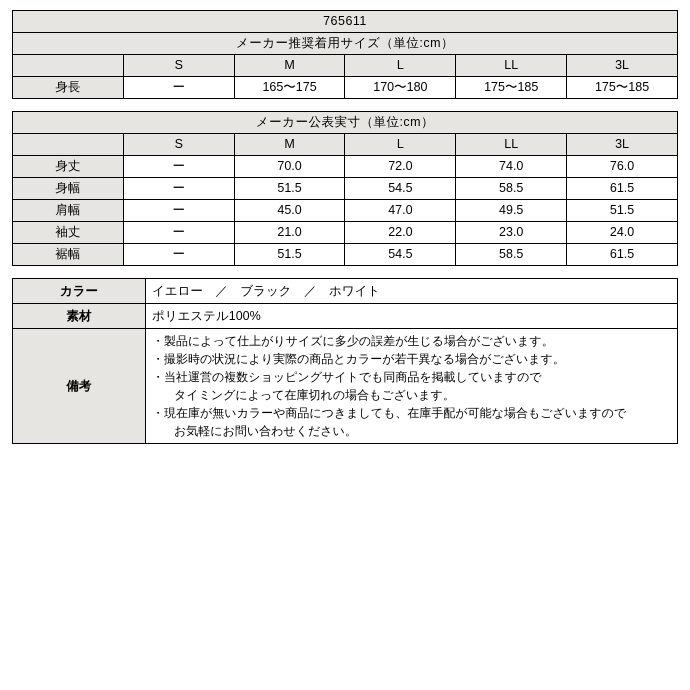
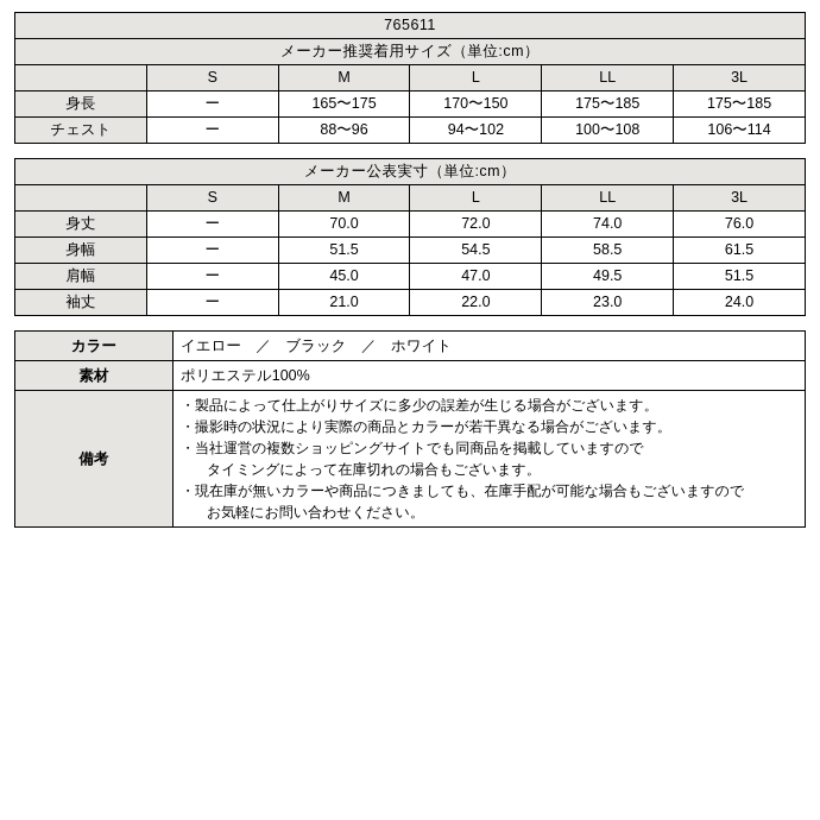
  765611
  メーカー推奨着用サイズ（単位:cm）
  	S	M	L	LL	3L
- 身長	ー	165〜175	170〜180	175〜185	175〜185
+ 身長	ー	165〜175	170〜150	175〜185	175〜185
+ チェスト	ー	88〜96	94〜102	100〜108	106〜114
  メーカー公表実寸（単位:cm）
  	S	M	L	LL	3L
  身丈	ー	70.0	72.0	74.0	76.0
  身幅	ー	51.5	54.5	58.5	61.5
  肩幅	ー	45.0	47.0	49.5	51.5
  袖丈	ー	21.0	22.0	23.0	24.0
- 裾幅	ー	51.5	54.5	58.5	61.5
  カラー	イエロー ／ ブラック ／ ホワイト
  素材	ポリエステル100%
  備考	・製品によって仕上がりサイズに多少の誤差が生じる場合がございます。 ・撮影時の状況により実際の商品とカラーが若干異なる場合がございます。 ・当社運営の複数ショッピングサイトでも同商品を掲載していますので タイミングによって在庫切れの場合もございます。 ・現在庫が無いカラーや商品につきましても、在庫手配が可能な場合もございますので お気軽にお問い合わせください。
